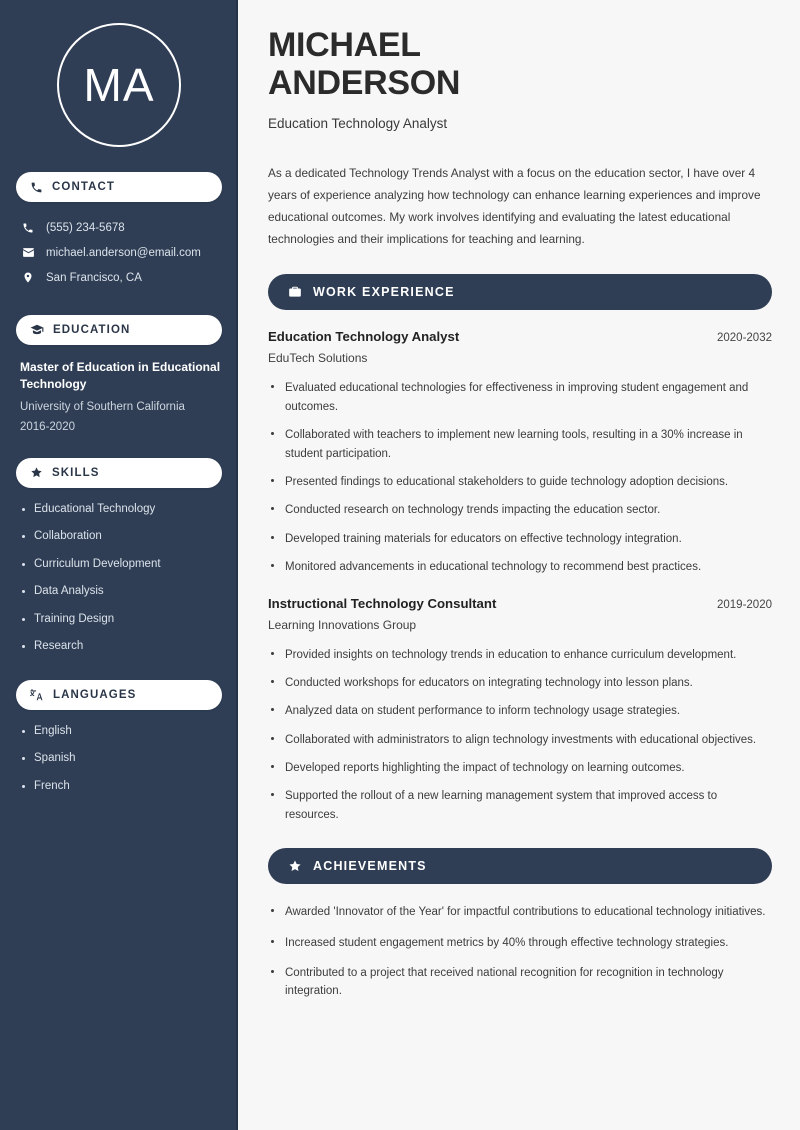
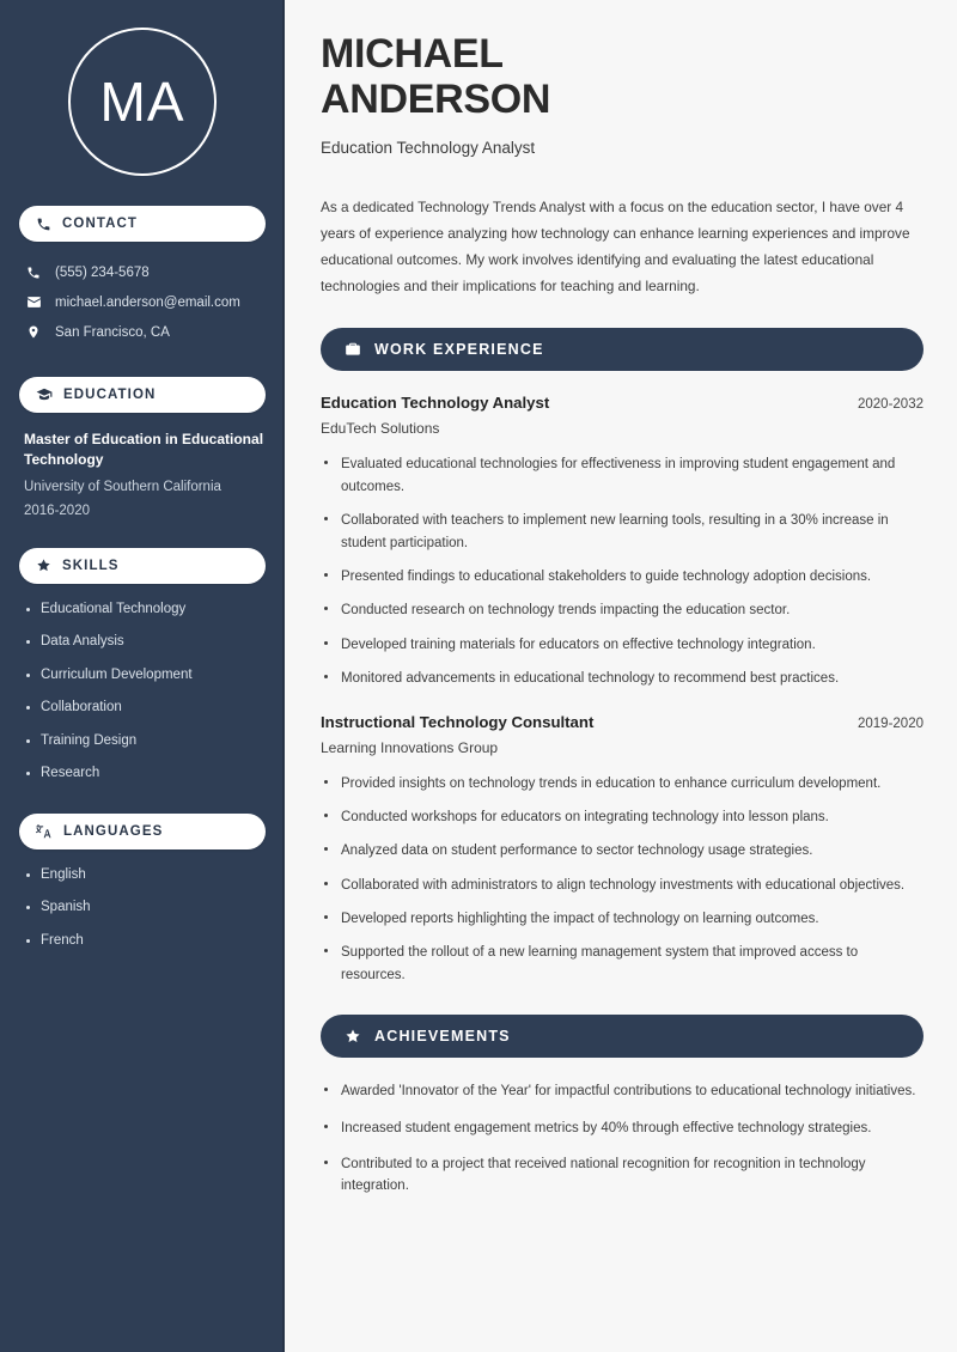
  MA
  CONTACT
  (555) 234-5678
  michael.anderson@email.com
  San Francisco, CA
  EDUCATION
  Master of Education in Educational Technology
  University of Southern California
  2016-2020
  SKILLS
  Educational Technology
- Collaboration
+ Data Analysis
  Curriculum Development
- Data Analysis
+ Collaboration
  Training Design
  Research
  LANGUAGES
  English
  Spanish
  French
  MICHAEL
  ANDERSON
  Education Technology Analyst
  As a dedicated Technology Trends Analyst with a focus on the education sector, I have over 4 years of experience analyzing how technology can enhance learning experiences and improve educational outcomes. My work involves identifying and evaluating the latest educational technologies and their implications for teaching and learning.
  WORK EXPERIENCE
  Education Technology Analyst
  2020-2032
  EduTech Solutions
  Evaluated educational technologies for effectiveness in improving student engagement and outcomes.
  Collaborated with teachers to implement new learning tools, resulting in a 30% increase in student participation.
  Presented findings to educational stakeholders to guide technology adoption decisions.
  Conducted research on technology trends impacting the education sector.
  Developed training materials for educators on effective technology integration.
  Monitored advancements in educational technology to recommend best practices.
  Instructional Technology Consultant
  2019-2020
  Learning Innovations Group
  Provided insights on technology trends in education to enhance curriculum development.
  Conducted workshops for educators on integrating technology into lesson plans.
- Analyzed data on student performance to inform technology usage strategies.
+ Analyzed data on student performance to sector technology usage strategies.
  Collaborated with administrators to align technology investments with educational objectives.
  Developed reports highlighting the impact of technology on learning outcomes.
  Supported the rollout of a new learning management system that improved access to resources.
  ACHIEVEMENTS
  Awarded 'Innovator of the Year' for impactful contributions to educational technology initiatives.
  Increased student engagement metrics by 40% through effective technology strategies.
  Contributed to a project that received national recognition for recognition in technology integration.
